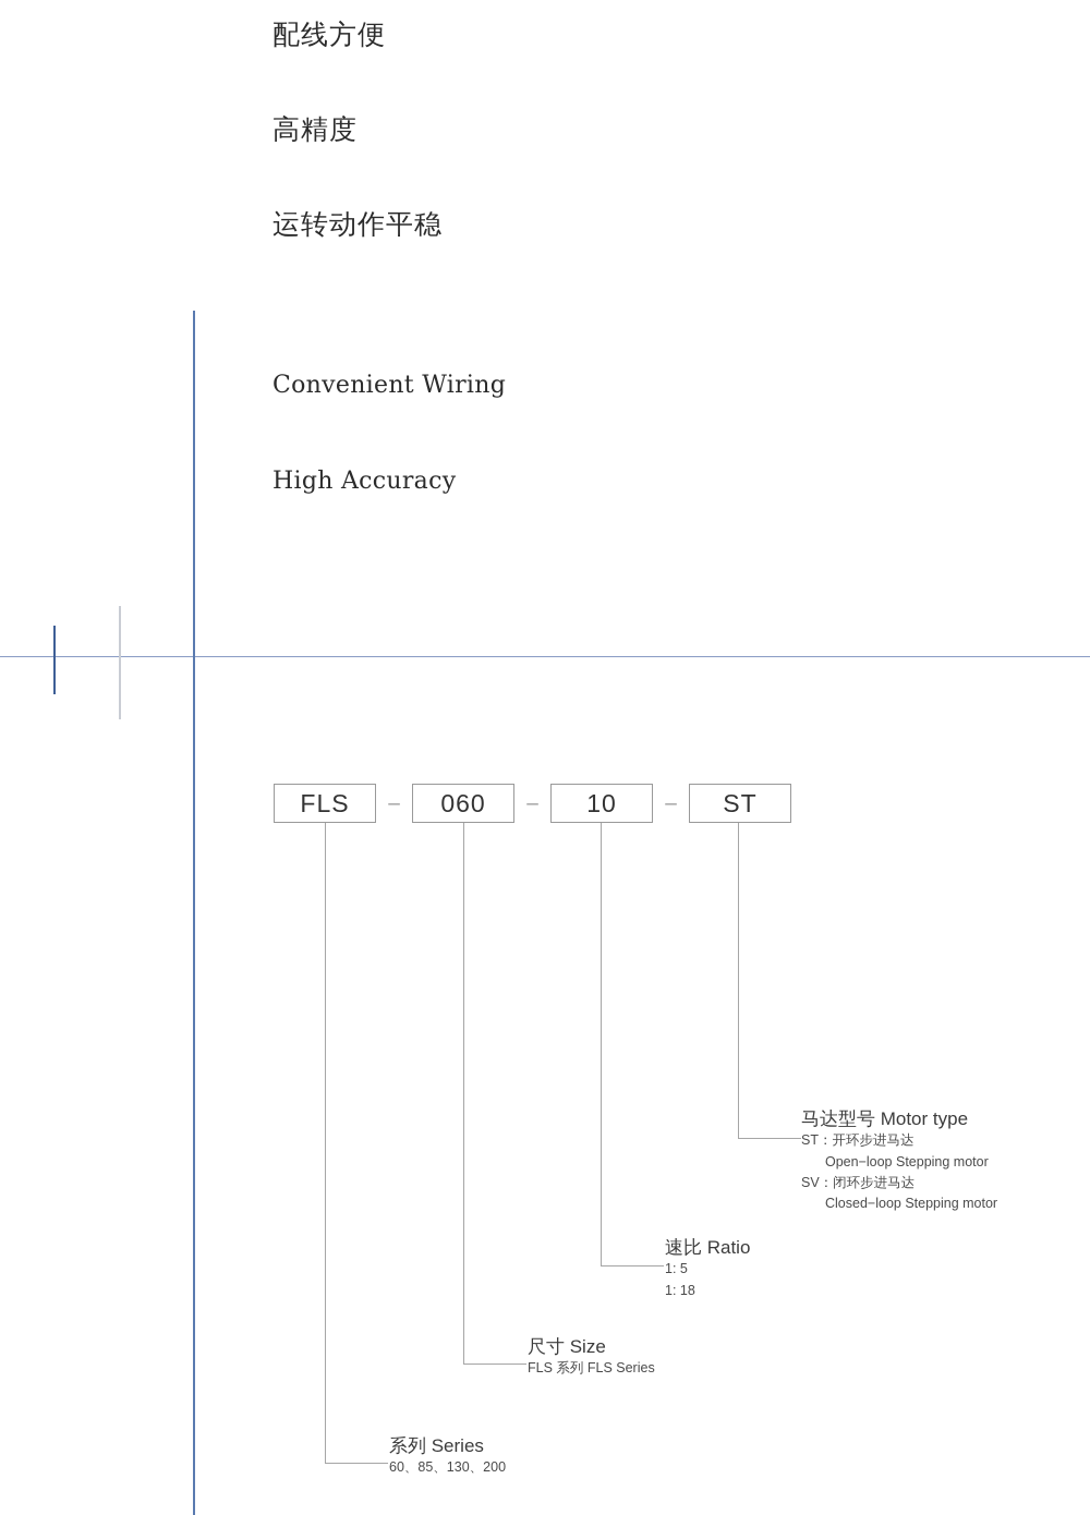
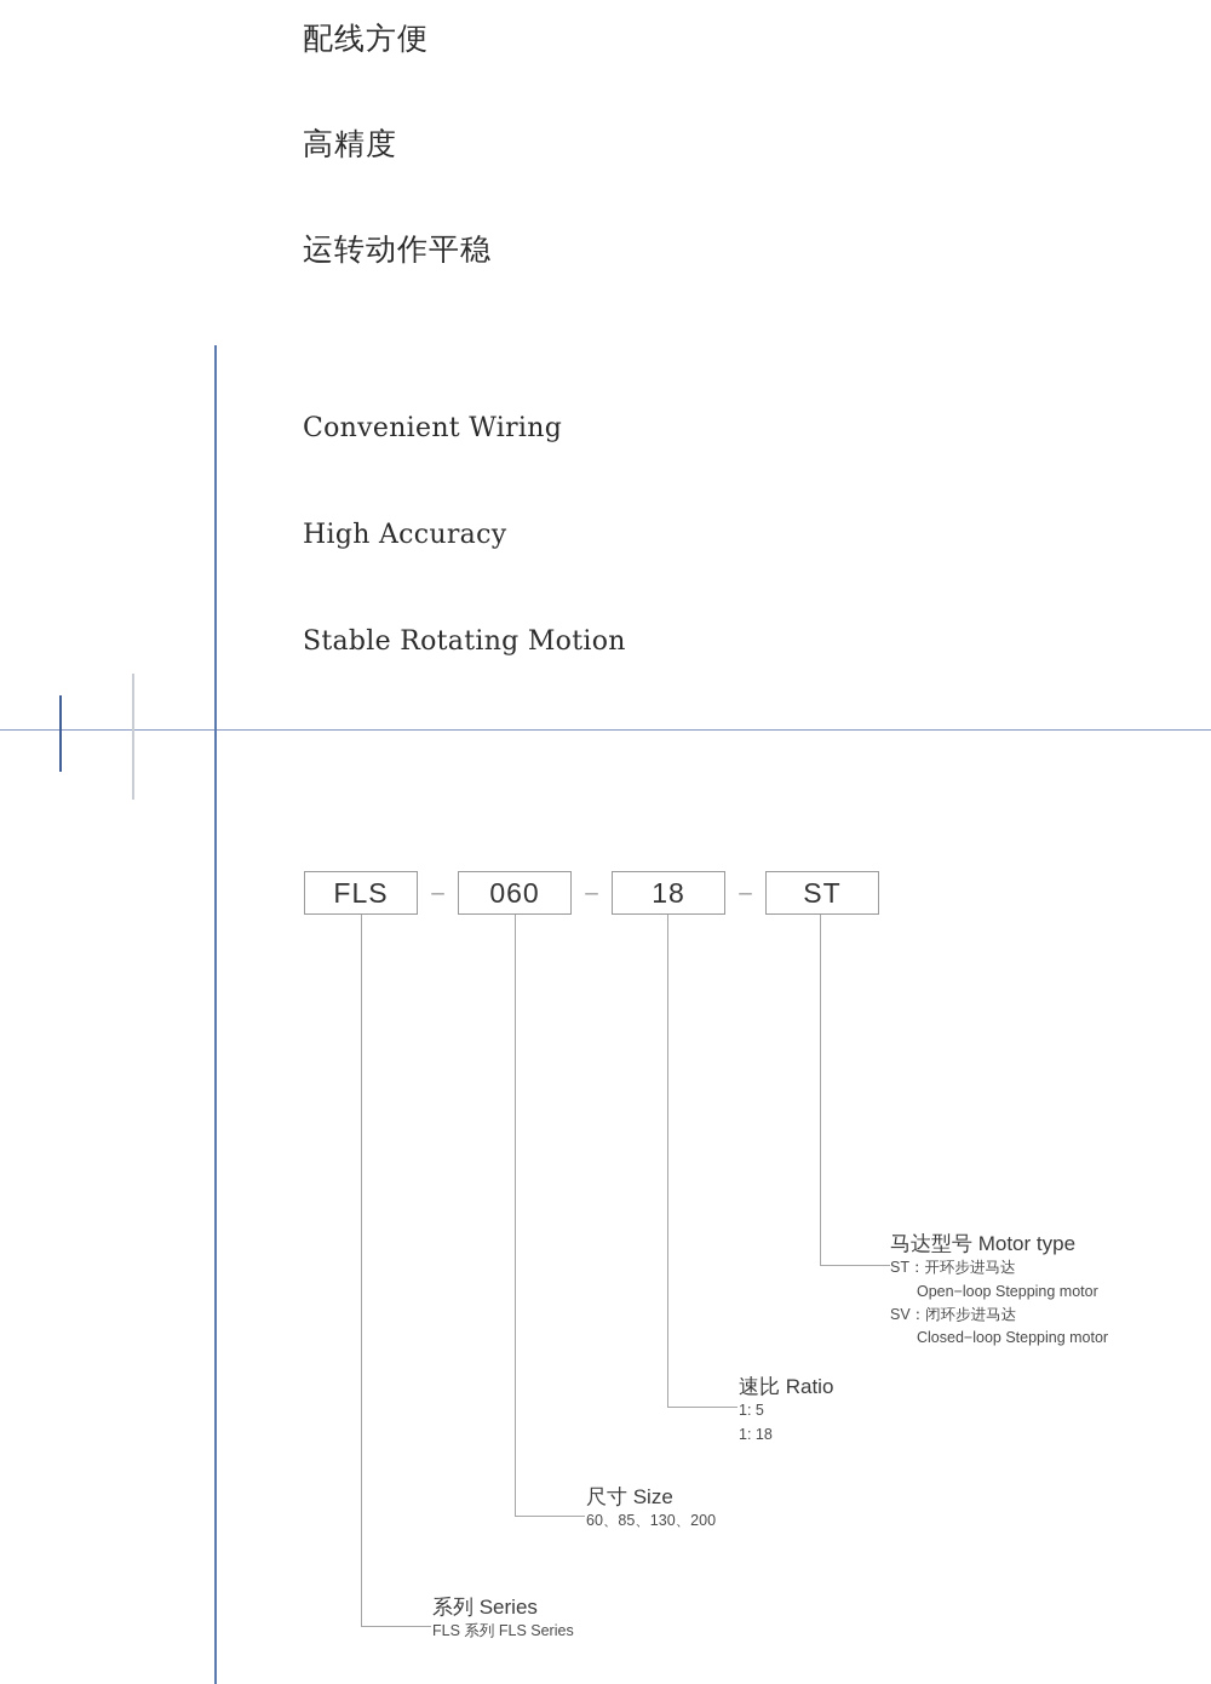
  配线方便
  高精度
  运转动作平稳
  Convenient Wiring
  High Accuracy
+ Stable Rotating Motion
  FLS
  –
  060
  –
- 10
+ 18
  –
  ST
  马达型号 Motor type
  ST：开环步进马达
  Open−loop Stepping motor
  SV：闭环步进马达
  Closed−loop Stepping motor
  速比 Ratio
  1: 5
  1: 18
  尺寸 Size
- FLS 系列 FLS Series
+ 60、85、130、200
  系列 Series
- 60、85、130、200
+ FLS 系列 FLS Series
